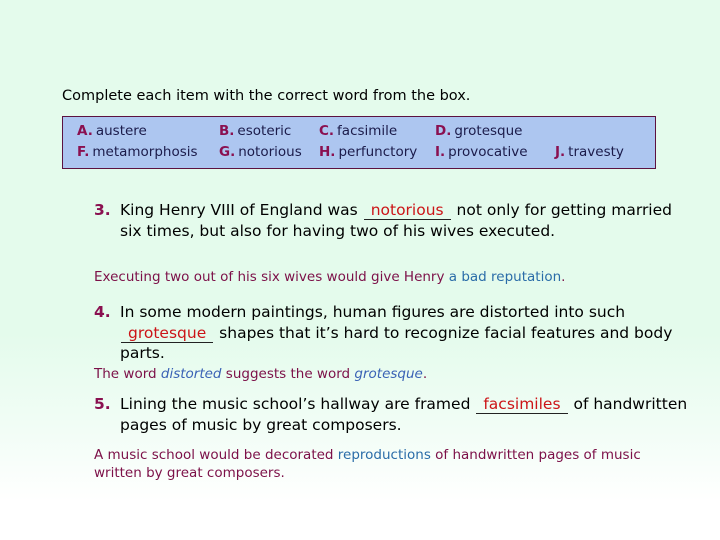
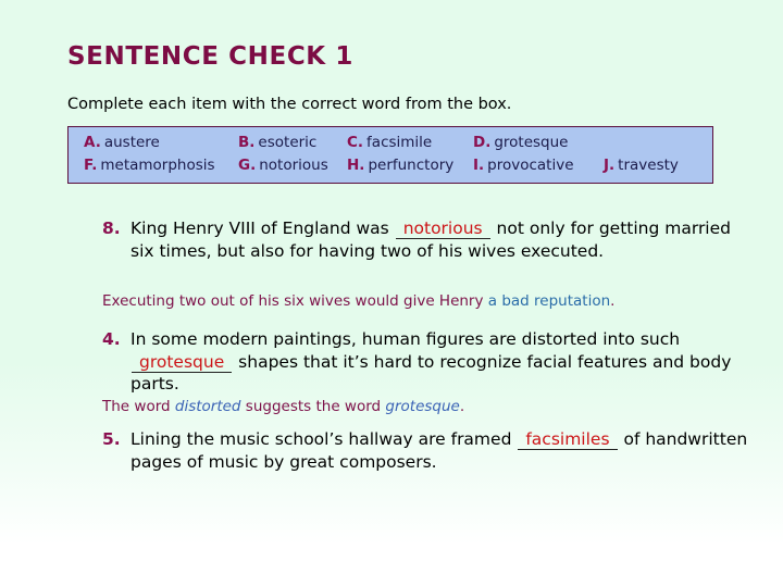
+ SENTENCE CHECK 1
  Complete each item with the correct word from the box.
  A. austere
  B. esoteric
  C. facsimile
  D. grotesque
  F. metamorphosis
  G. notorious
  H. perfunctory
  I. provocative
  J. travesty
- 3.
+ 8.
  King Henry VIII of England was notorious not only for getting married six times, but also for having two of his wives executed.
  Executing two out of his six wives would give Henry a bad reputation.
  4.
  In some modern paintings, human figures are distorted into such grotesque shapes that it’s hard to recognize facial features and body parts.
  The word distorted suggests the word grotesque.
  5.
  Lining the music school’s hallway are framed facsimiles of handwritten pages of music by great composers.
- A music school would be decorated reproductions of handwritten pages of music written by great composers.
